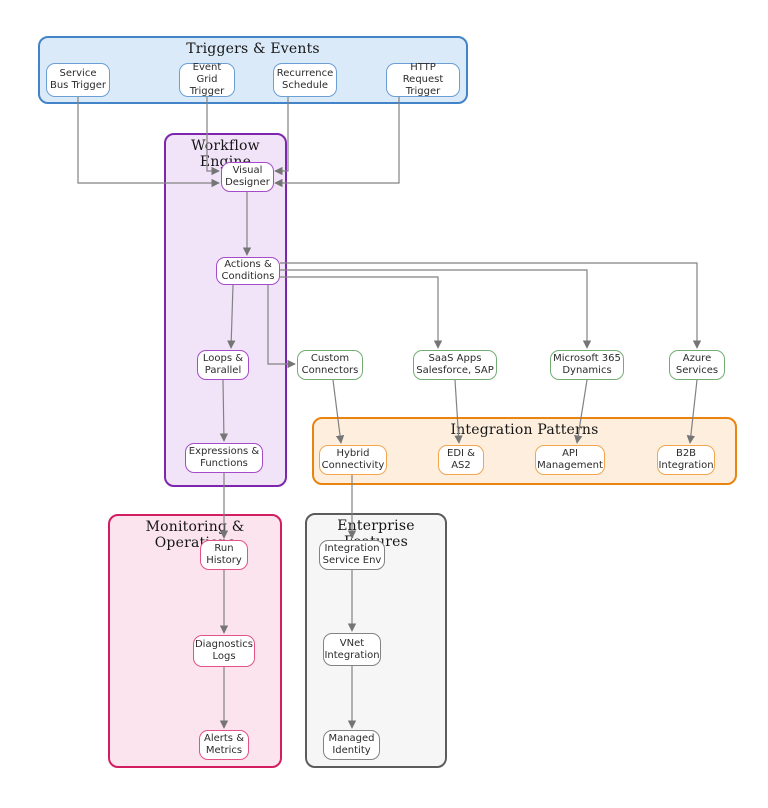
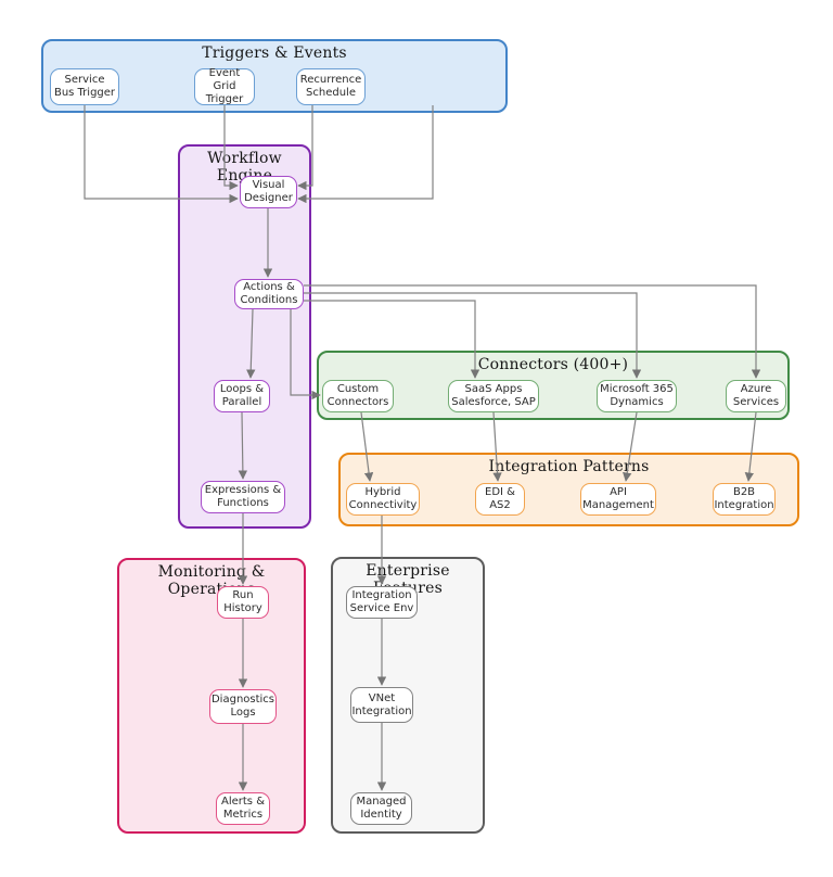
  Triggers & Events
  Workflow Eng
+ Connectors (400+)
  Integration Pattens
  Monitoring & Opera
  Service Bus Trigger
  Event Grid Trigger
  Recurrence Schedule
- HTTP Request Trigger
  Visual Designer
  Actions & Conditions
  Loops & Parallel
  Expressions & Functions
  Custom Connectors
  SaaS Apps Salesforce, SAP
  Microsoft 365 Dynamics
  Azure Services
  Hybrid Connectivity
  EDI & AS2
  API Management
  B2B Integration
  Run History
  Diagnostics Logs
  Alerts & Metrics
  Integration Service Env
  VNet Integration
  Managed Identity
